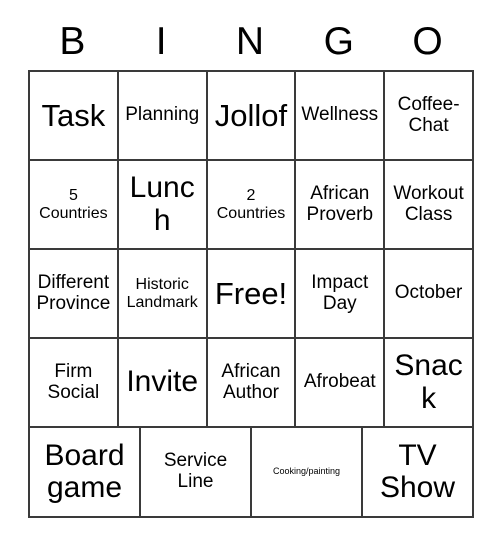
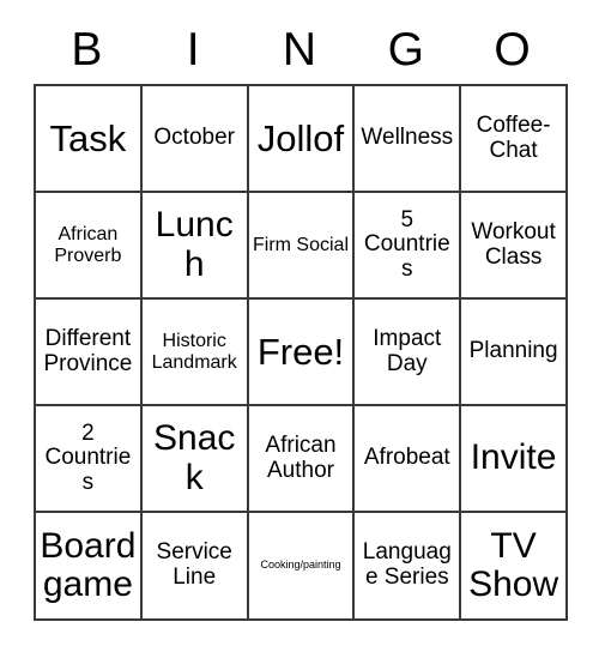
  B
  I
  N
  G
  O
  Task
- Planning
+ October
  Jollof
  Wellness
  Coffee-Chat
- 5 Countries
+ African Proverb
  Lunch
- 2 Countries
+ Firm Social
- African Proverb
+ 5 Countries
  Workout Class
  Different Province
  Historic Landmark
  Free!
  Impact Day
- October
+ Planning
- Firm Social
+ 2 Countries
- Invite
+ Snack
  African Author
  Afrobeat
- Snack
+ Invite
  Board game
  Service Line
  Cooking/painting
+ Language Series
  TV Show
